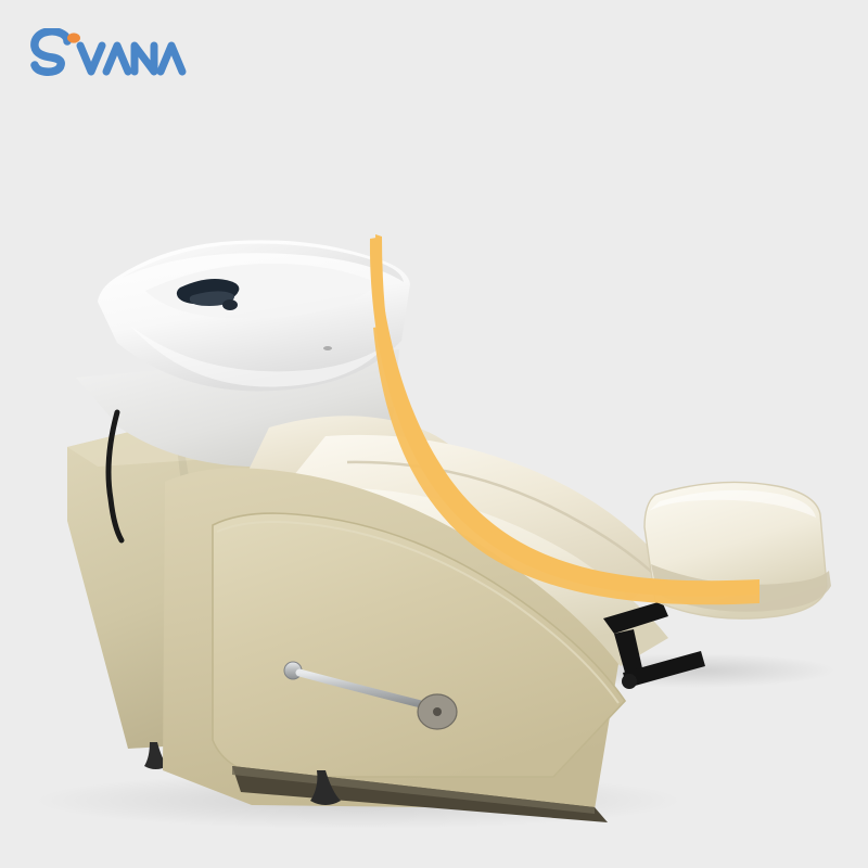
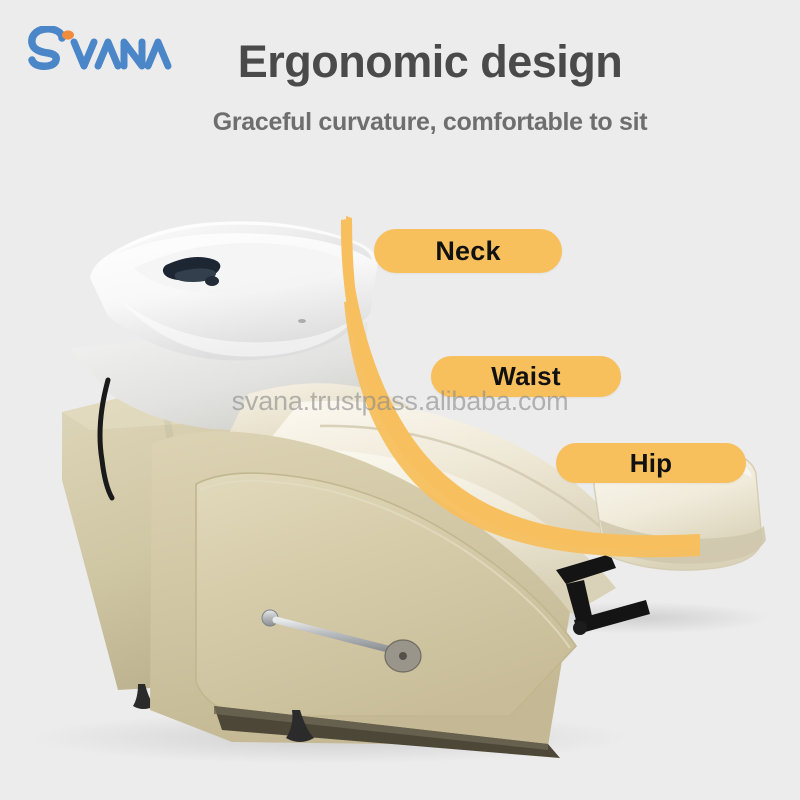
+ Ergonomic design
+ Graceful curvature, comfortable to sit
+ Neck
+ Waist
+ Hip
+ svana.trustpass.alibaba.com
